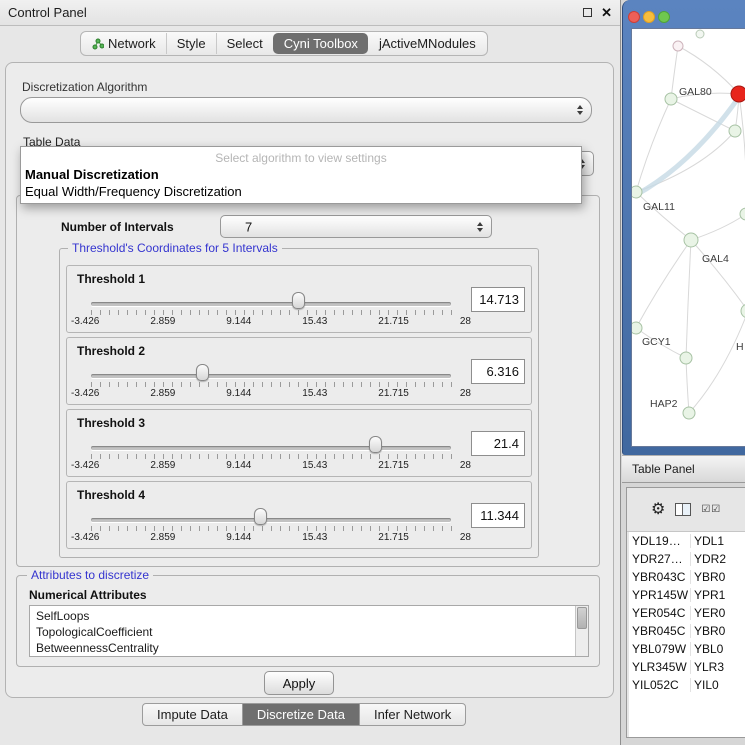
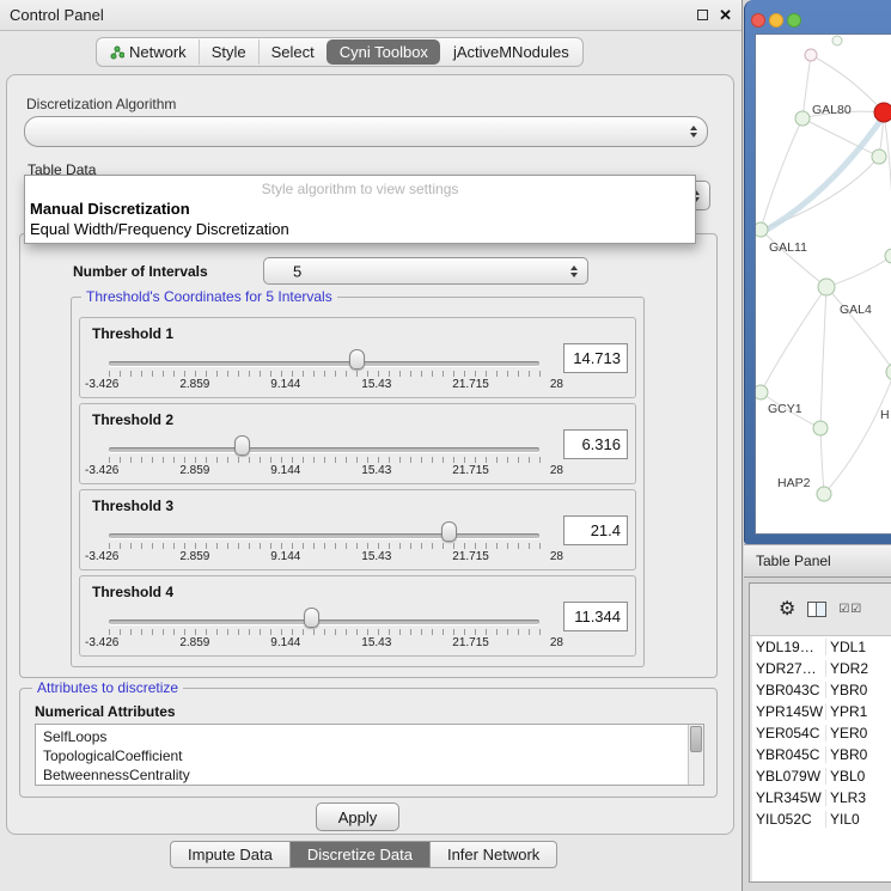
  Control Panel
  ✕
  Network
  Style
  Select
  Cyni Toolbox
  jActiveMNodules
  Discretization Algorithm
- Select algorithm to view settings
+ Style algorithm to view settings
  Manual Discretization
  Equal Width/Frequency Discretization
  Table Data
  Number of Intervals
- 7
+ 5
  Threshold's Coordinates for 5 Intervals
  Threshold 1
  -3.426
  2.859
  9.144
  15.43
  21.715
  28
  14.713
  Threshold 2
  -3.426
  2.859
  9.144
  15.43
  21.715
  28
  6.316
  Threshold 3
  -3.426
  2.859
  9.144
  15.43
  21.715
  28
  21.4
  Threshold 4
  -3.426
  2.859
  9.144
  15.43
  21.715
  28
  11.344
  Attributes to discretize
  Numerical Attributes
  SelfLoops
  TopologicalCoefficient
  BetweennessCentrality
  Apply
  Impute Data
  Discretize Data
  Infer Network
  GAL80
  GAL11
  GAL4
  GCY1
  HAP2
  H
  Table Panel
  ⚙
  ☑☑
  YDL19…
  YDL1
  YDR27…
  YDR2
  YBR043C
  YBR0
  YPR145W
  YPR1
  YER054C
  YER0
  YBR045C
  YBR0
  YBL079W
  YBL0
  YLR345W
  YLR3
  YIL052C
  YIL0
